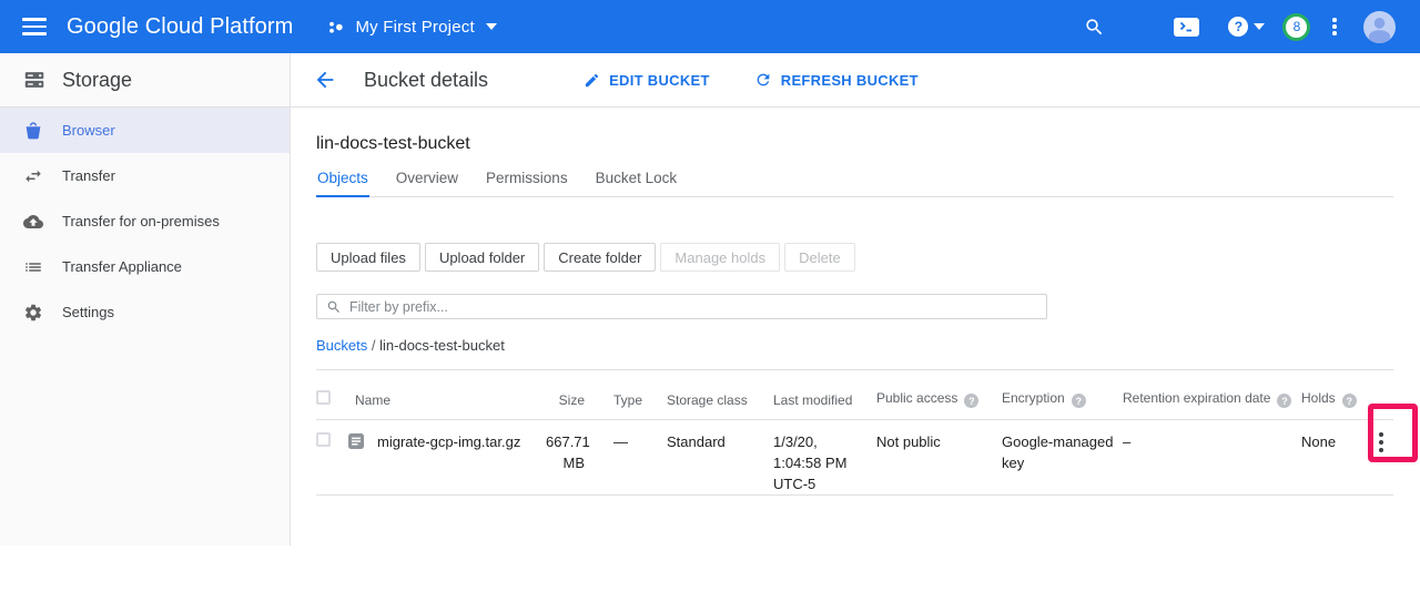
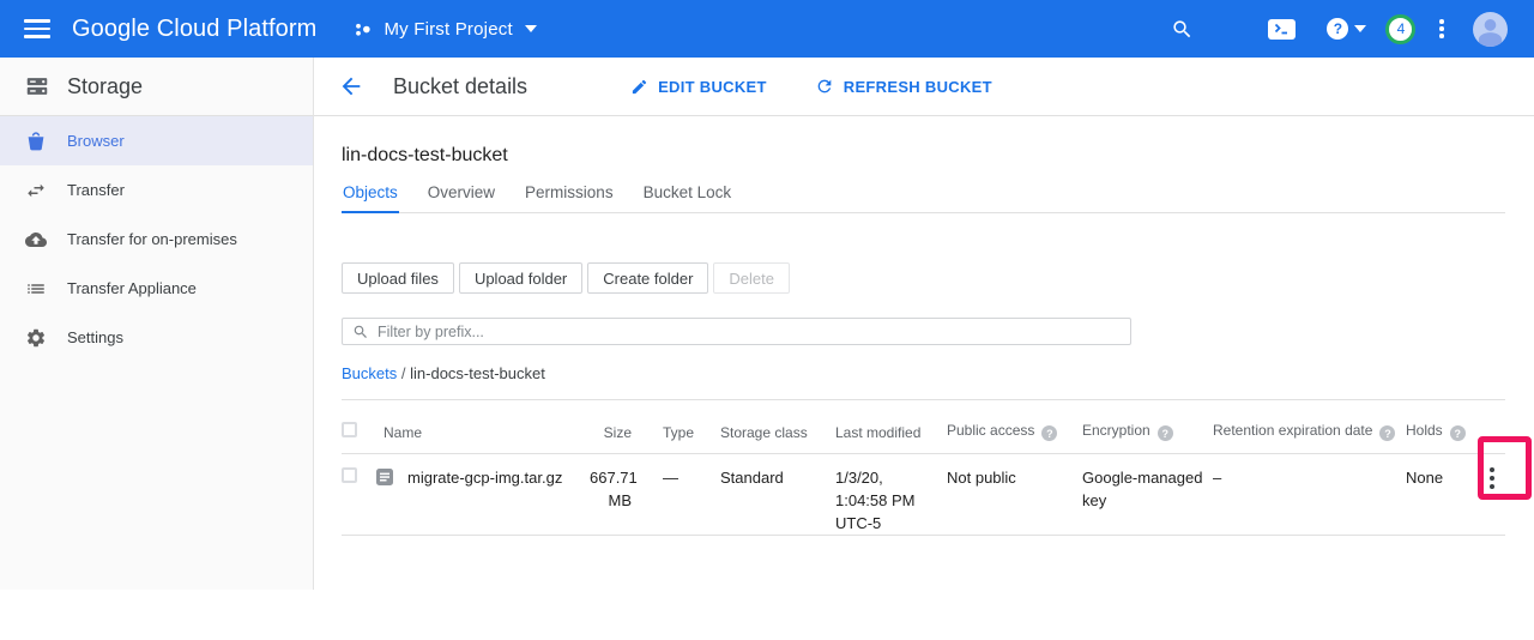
  Google Cloud Platform
  My First Project
  ?
- 8
+ 4
  Storage
  Browser
  Transfer
  Transfer for on-premises
  Transfer Appliance
  Settings
  Bucket details
  EDIT BUCKET
  REFRESH BUCKET
  lin-docs-test-bucket
  Objects
  Overview
  Permissions
  Bucket Lock
  Upload files
  Upload folder
  Create folder
- Manage holds
  Delete
  Filter by prefix...
  Buckets / lin-docs-test-bucket
  Name
  Size
  Type
  Storage class
  Last modified
  Public access ?
  Encryption ?
  Retention expiration date ?
  Holds ?
  migrate-gcp-img.tar.gz
  667.71 MB
  —
  Standard
  1/3/20, 1:04:58 PM UTC-5
  Not public
  Google-managed key
  –
  None
